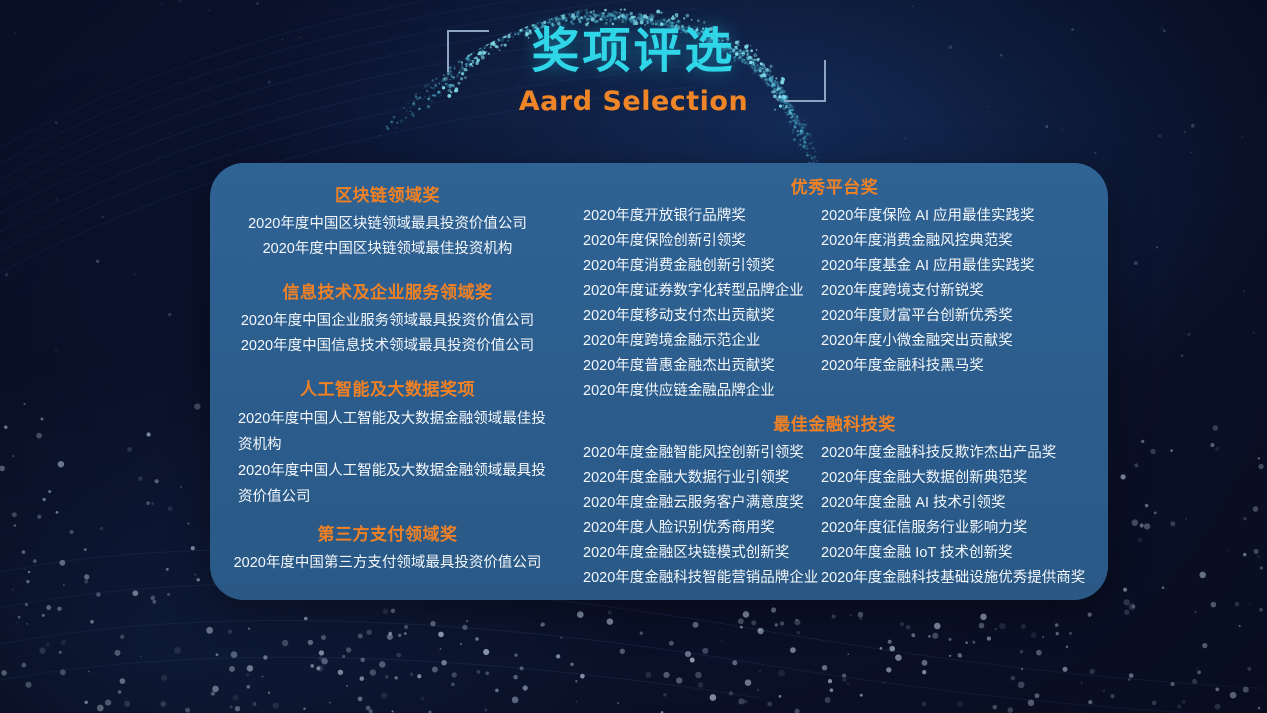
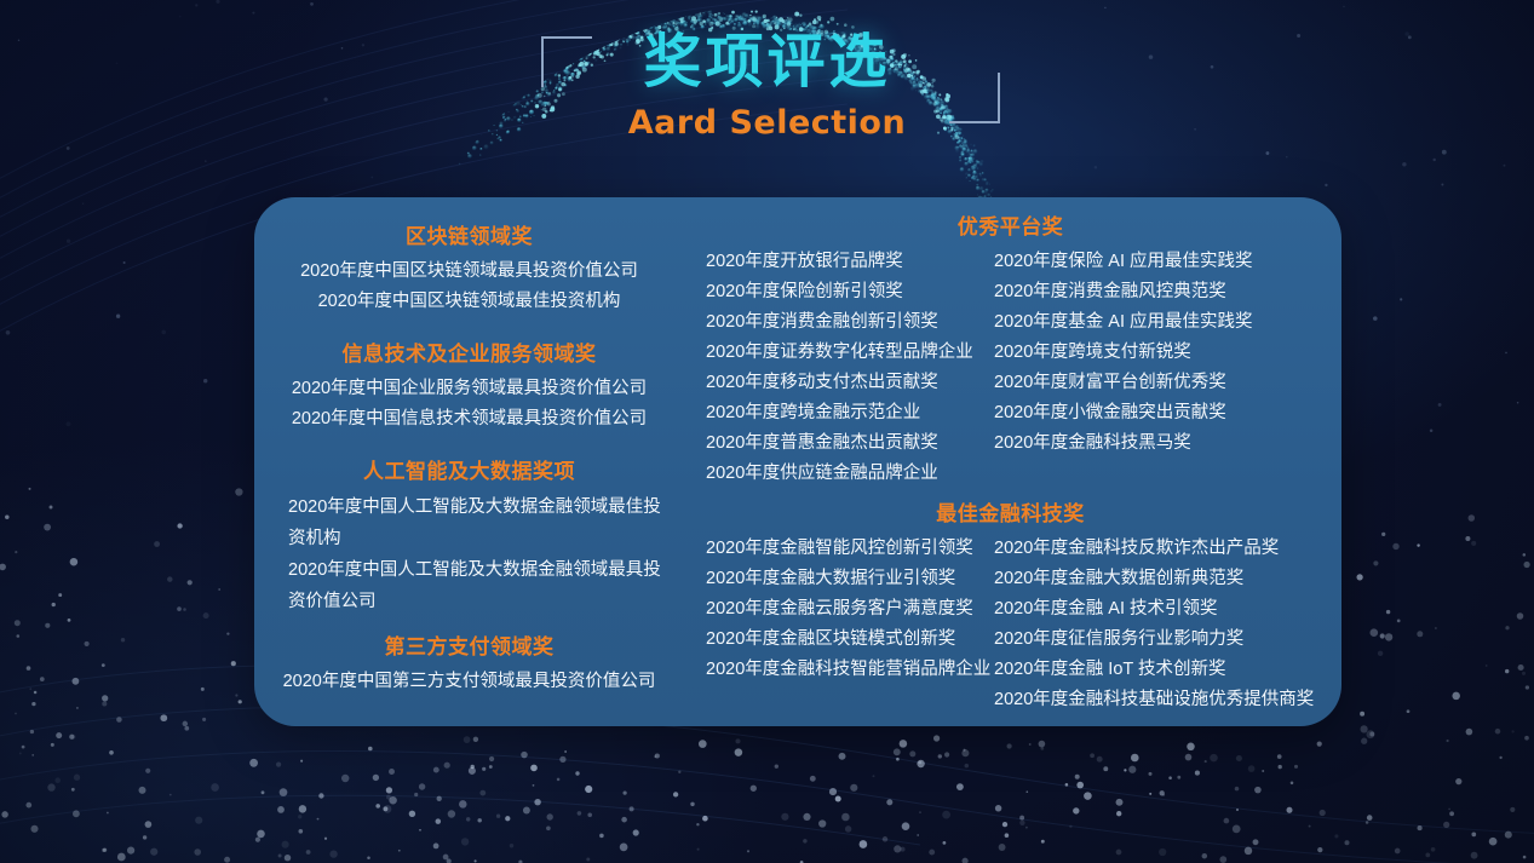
  奖项评选
  Aard Selection
  区块链领域奖
  2020年度中国区块链领域最具投资价值公司
  2020年度中国区块链领域最佳投资机构
  信息技术及企业服务领域奖
  2020年度中国企业服务领域最具投资价值公司
  2020年度中国信息技术领域最具投资价值公司
  人工智能及大数据奖项
  2020年度中国人工智能及大数据金融领域最佳投资机构
  2020年度中国人工智能及大数据金融领域最具投资价值公司
  第三方支付领域奖
  2020年度中国第三方支付领域最具投资价值公司
  优秀平台奖
  2020年度开放银行品牌奖
  2020年度保险创新引领奖
  2020年度消费金融创新引领奖
  2020年度证券数字化转型品牌企业
  2020年度移动支付杰出贡献奖
  2020年度跨境金融示范企业
  2020年度普惠金融杰出贡献奖
  2020年度供应链金融品牌企业
  2020年度保险 AI 应用最佳实践奖
  2020年度消费金融风控典范奖
  2020年度基金 AI 应用最佳实践奖
  2020年度跨境支付新锐奖
  2020年度财富平台创新优秀奖
  2020年度小微金融突出贡献奖
  2020年度金融科技黑马奖
  最佳金融科技奖
  2020年度金融智能风控创新引领奖
  2020年度金融大数据行业引领奖
  2020年度金融云服务客户满意度奖
- 2020年度人脸识别优秀商用奖
  2020年度金融区块链模式创新奖
  2020年度金融科技智能营销品牌企业
  2020年度金融科技反欺诈杰出产品奖
  2020年度金融大数据创新典范奖
  2020年度金融 AI 技术引领奖
  2020年度征信服务行业影响力奖
  2020年度金融 IoT 技术创新奖
  2020年度金融科技基础设施优秀提供商奖
